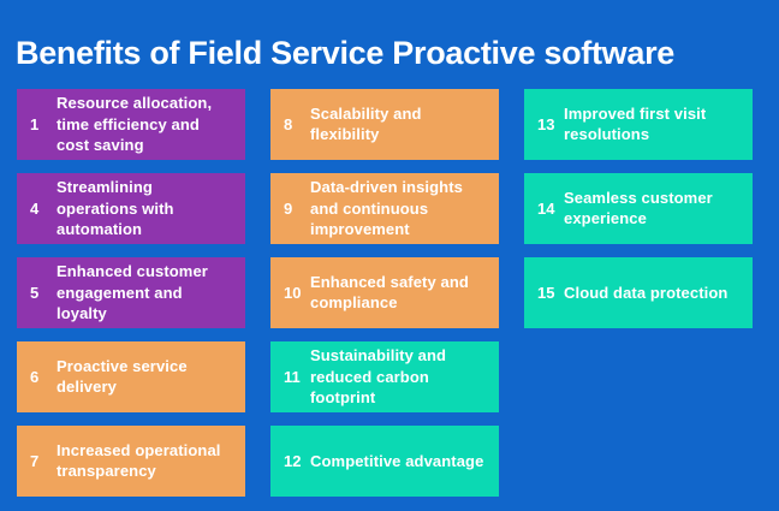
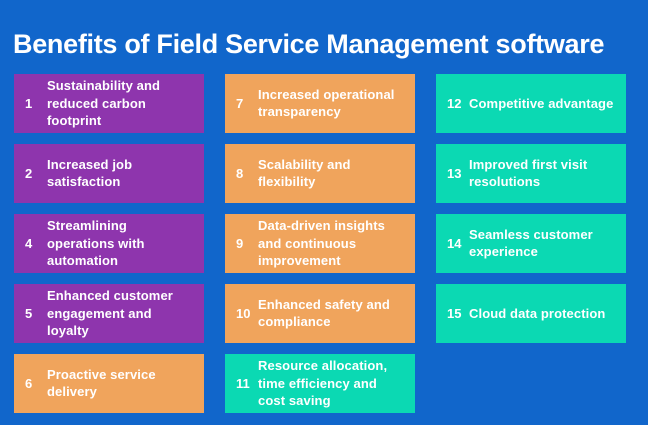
- Benefits of Field Service Proactive software
+ Benefits of Field Service Management software
  1
- Resource allocation, time efficiency and cost saving
+ Sustainability and reduced carbon footprint
+ 2
+ Increased job satisfaction
  4
  Streamlining operations with automation
  5
  Enhanced customer engagement and loyalty
  6
  Proactive service delivery
  7
  Increased operational transparency
  8
  Scalability and flexibility
  9
  Data-driven insights and continuous improvement
  10
  Enhanced safety and compliance
  11
- Sustainability and reduced carbon footprint
+ Resource allocation, time efficiency and cost saving
  12
  Competitive advantage
  13
  Improved first visit resolutions
  14
  Seamless customer experience
  15
  Cloud data protection
